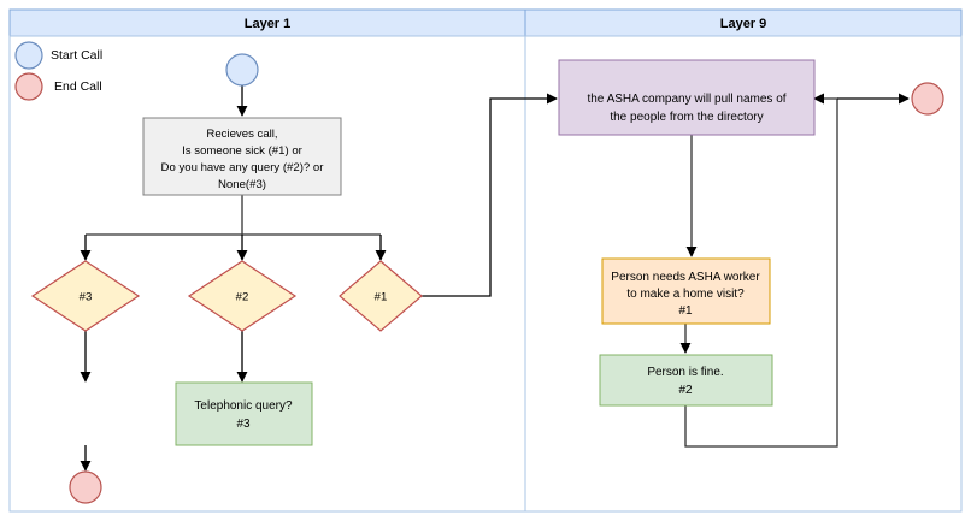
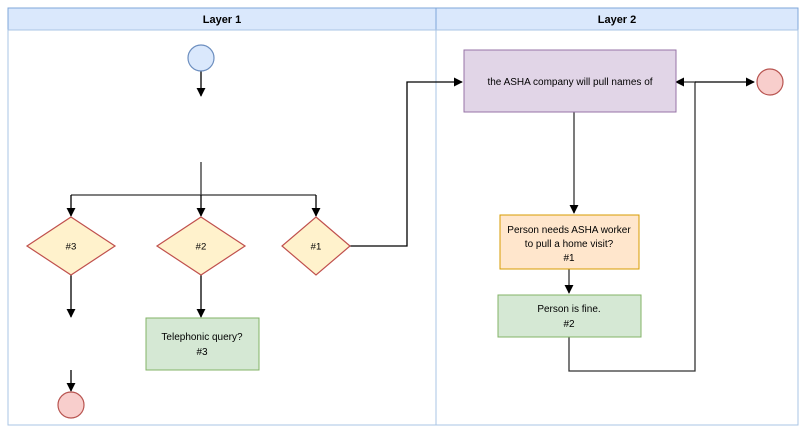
  Layer 1
- Layer 9
+ Layer 2
- Start Call
- End Call
- Recieves call,
- Is someone sick (#1) or
- Do you have any query (#2)? or
- None(#3)
  #3
  #2
  #1
  Telephonic query?
  #3
  the ASHA company will pull names of
- the people from the directory
  Person needs ASHA worker
- to make a home visit?
+ to pull a home visit?
  #1
  Person is fine.
  #2
